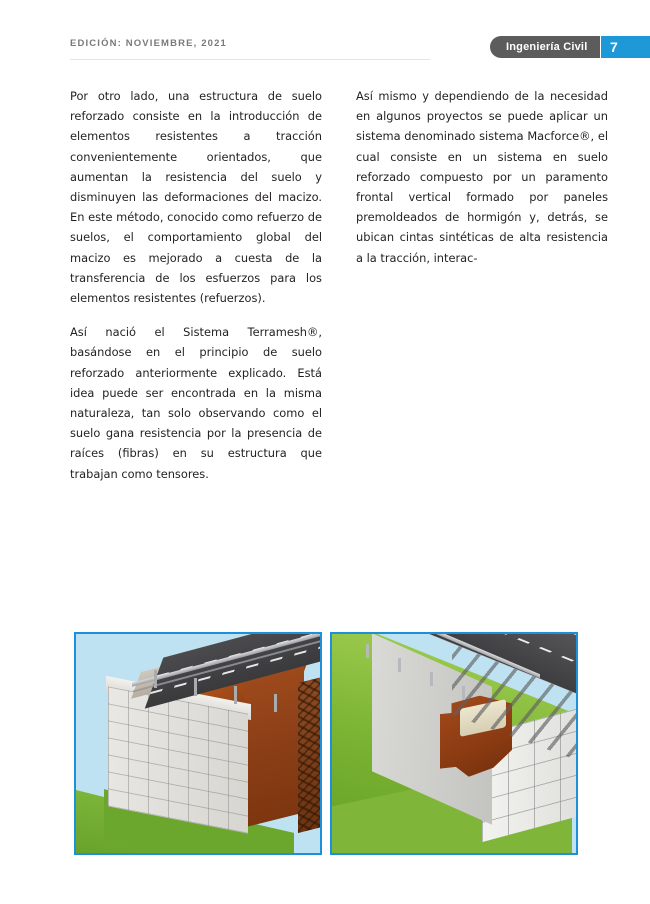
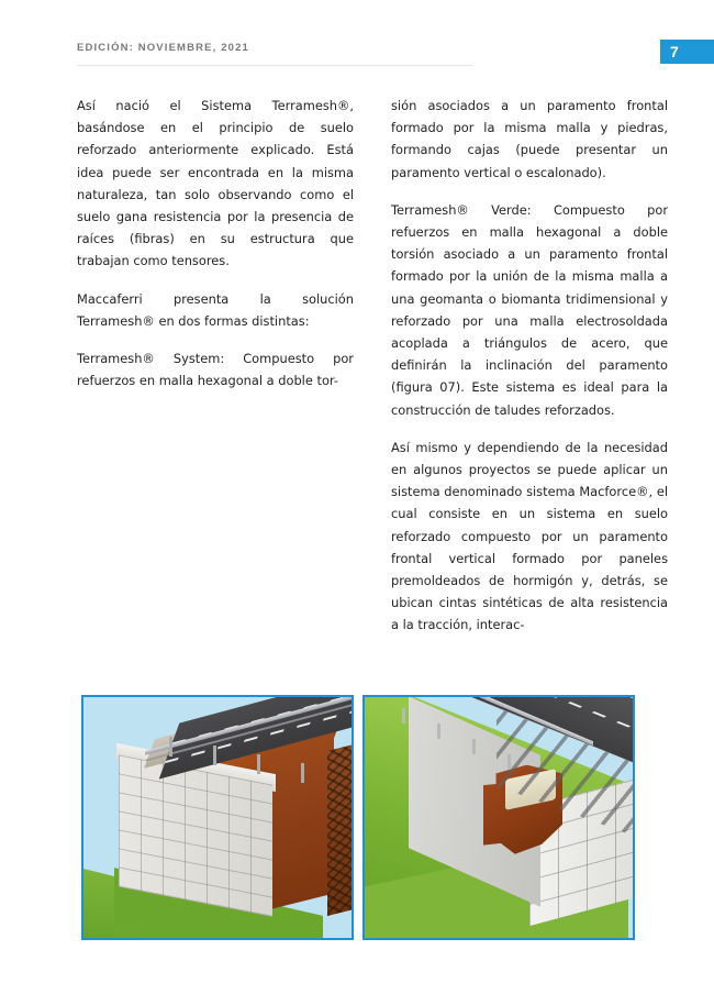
  EDICIÓN: NOVIEMBRE, 2021
- Ingeniería Civil
  7
- Por otro lado, una estructura de suelo reforzado consiste en la introducción de elementos resistentes a tracción convenientemente orientados, que aumentan la resistencia del suelo y disminuyen las deformaciones del macizo. En este método, conocido como refuerzo de suelos, el comportamiento global del macizo es mejorado a cuesta de la transferencia de los esfuerzos para los elementos resistentes (refuerzos).
  Así nació el Sistema Terramesh®, basándose en el principio de suelo reforzado anteriormente explicado. Está idea puede ser encontrada en la misma naturaleza, tan solo observando como el suelo gana resistencia por la presencia de raíces (fibras) en su estructura que trabajan como tensores.
+ Maccaferri presenta la solución Terramesh® en dos formas distintas:
+ Terramesh® System: Compuesto por refuerzos en malla hexagonal a doble tor-
+ sión asociados a un paramento frontal formado por la misma malla y piedras, formando cajas (puede presentar un paramento vertical o escalonado).
+ Terramesh® Verde: Compuesto por refuerzos en malla hexagonal a doble torsión asociado a un paramento frontal formado por la unión de la misma malla a una geomanta o biomanta tridimensional y reforzado por una malla electrosoldada acoplada a triángulos de acero, que definirán la inclinación del paramento (figura 07). Este sistema es ideal para la construcción de taludes reforzados.
  Así mismo y dependiendo de la necesidad en algunos proyectos se puede aplicar un sistema denominado sistema Macforce®, el cual consiste en un sistema en suelo reforzado compuesto por un paramento frontal vertical formado por paneles premoldeados de hormigón y, detrás, se ubican cintas sintéticas de alta resistencia a la tracción, interac-
